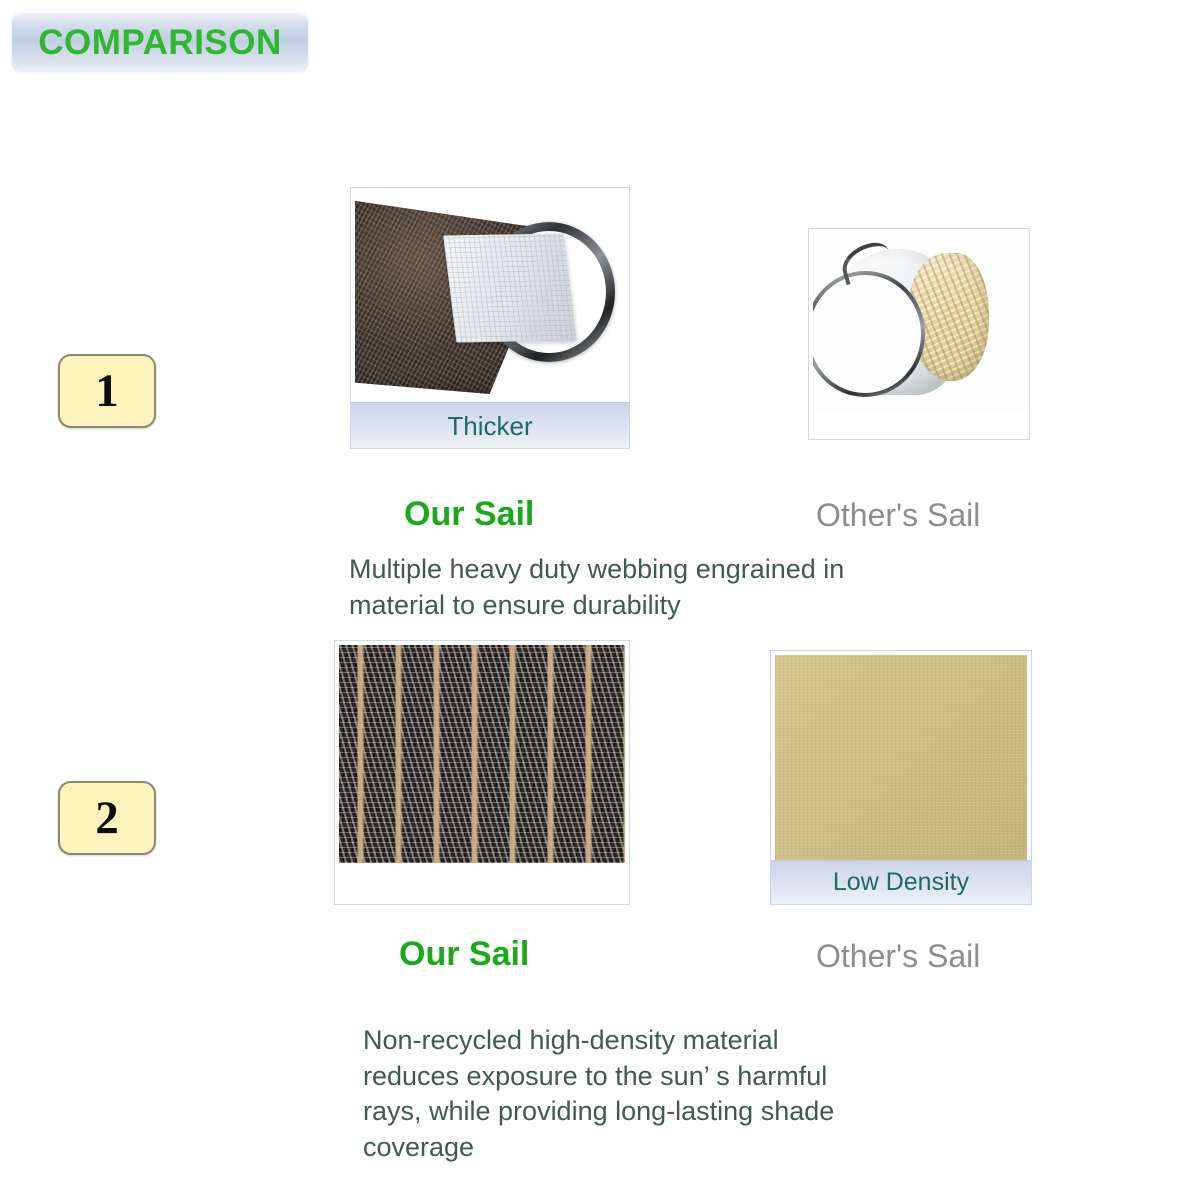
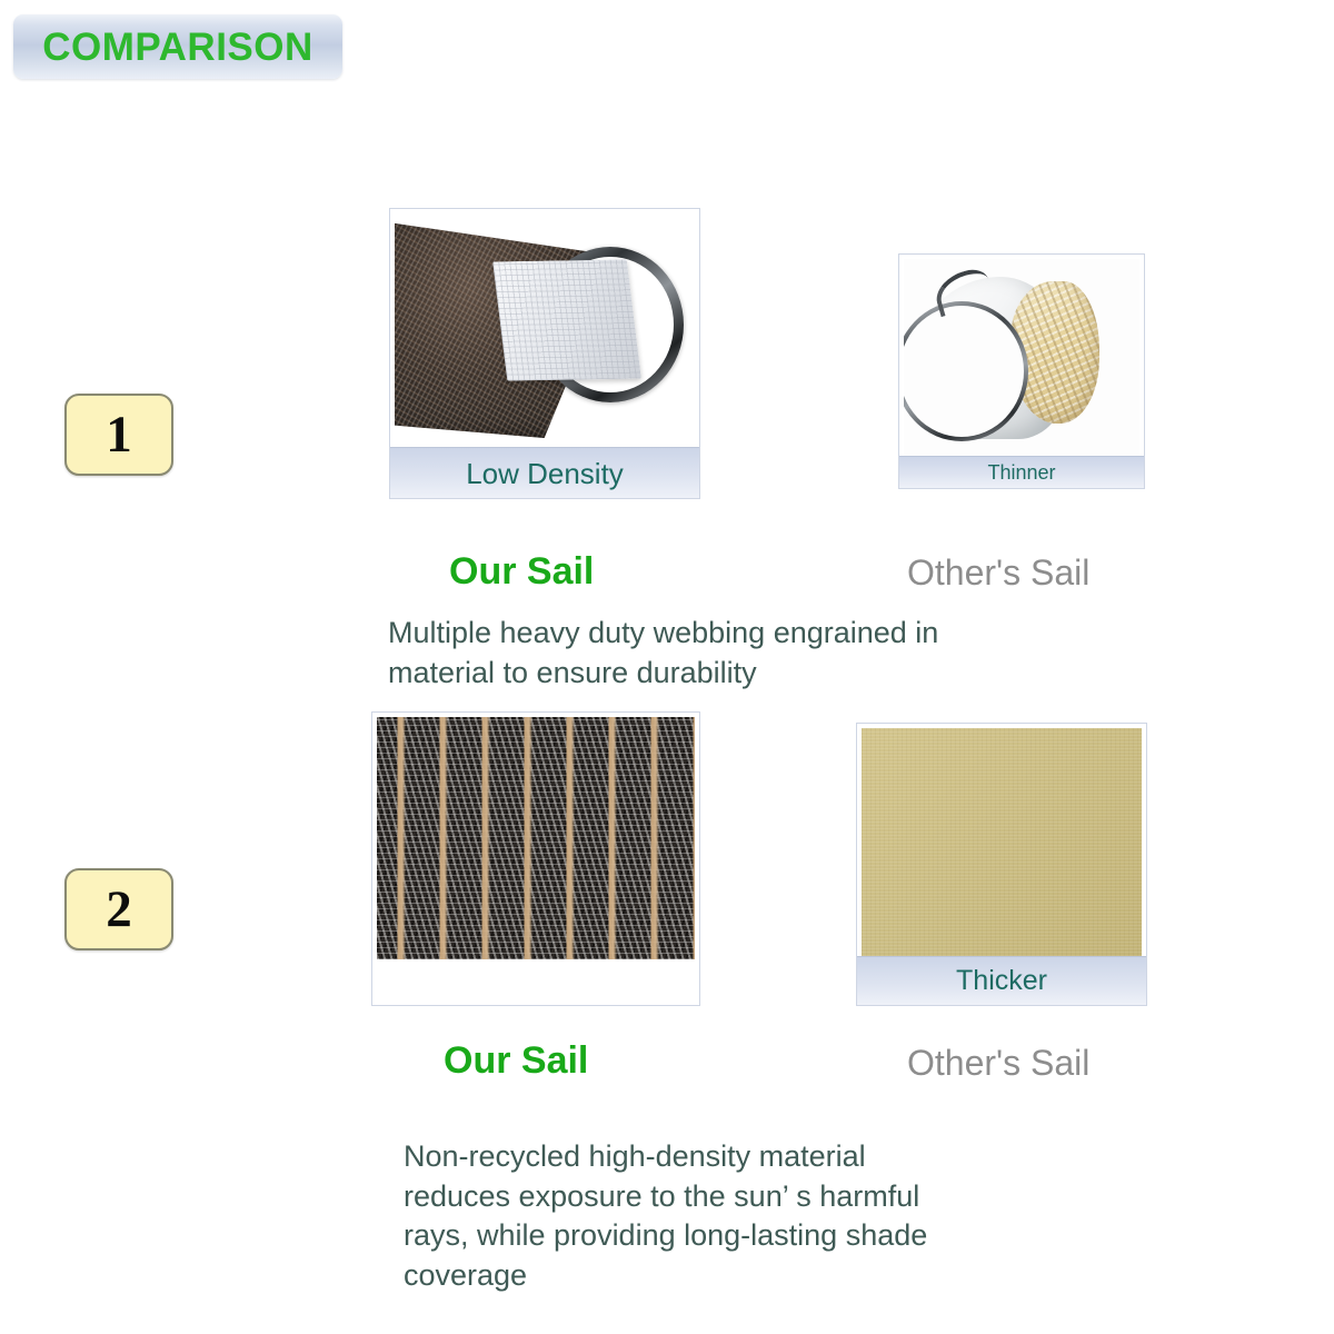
  COMPARISON
  1
- Thicker
+ Low Density
+ Thinner
  Our Sail
  Other's Sail
  Multiple heavy duty webbing engrained in
  material to ensure durability
  2
- Low Density
+ Thicker
  Our Sail
  Other's Sail
  Non-recycled high-density material
  reduces exposure to the sun’ s harmful
  rays, while providing long-lasting shade
  coverage
